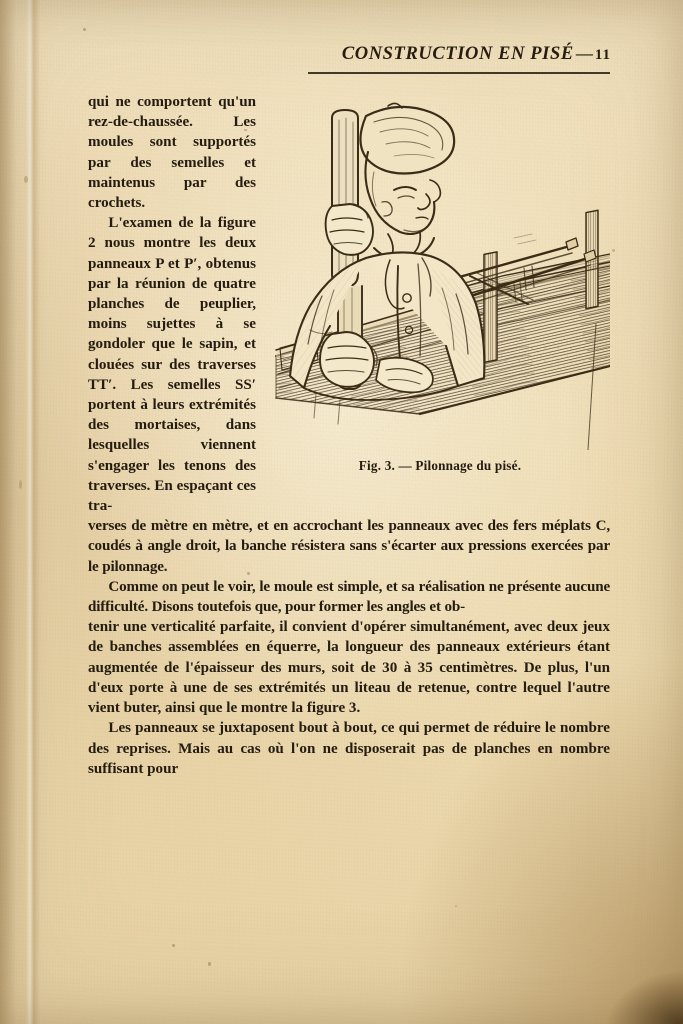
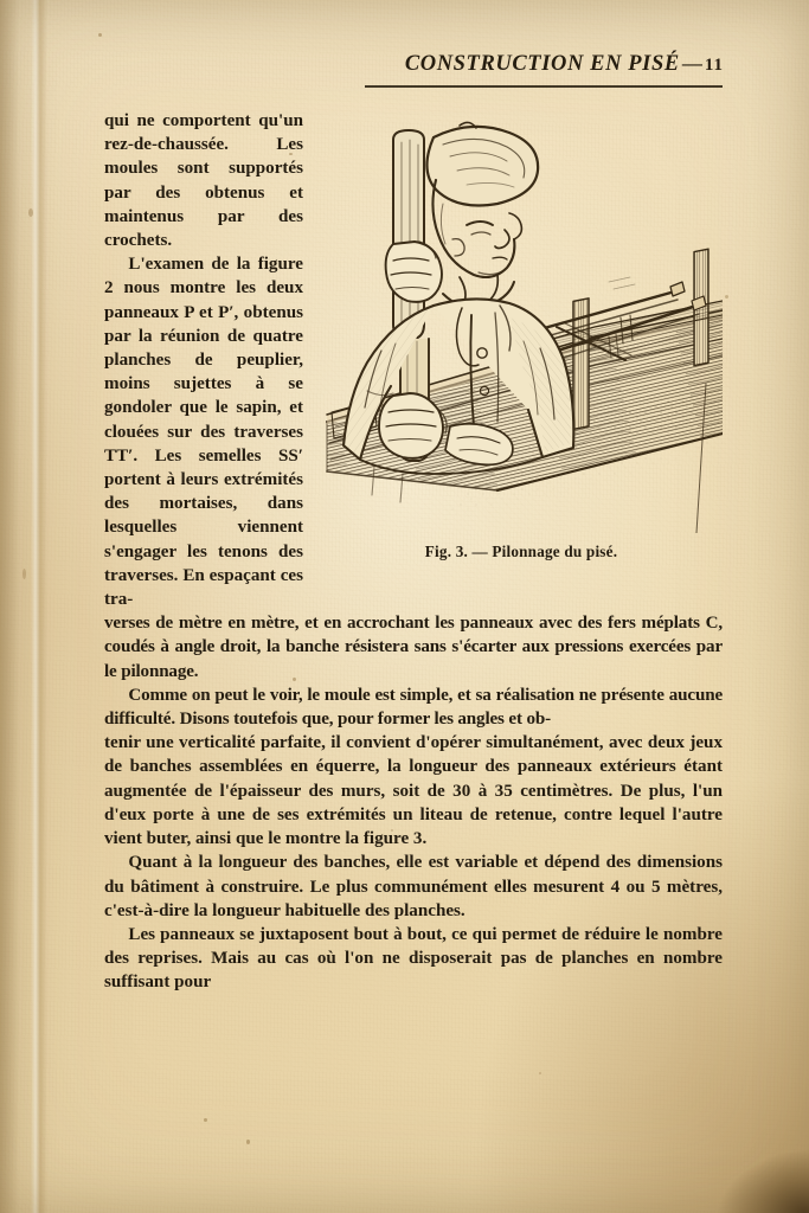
  CONSTRUCTION EN PISÉ— 11
  Fig. 3. — Pilonnage du pisé.
- qui ne comportent qu'un rez-de-chaussée. Les moules sont supportés par des semelles et maintenus par des crochets.
+ qui ne comportent qu'un rez-de-chaussée. Les moules sont supportés par des obtenus et maintenus par des crochets.
  L'examen de la figure 2 nous montre les deux panneaux P et P′, obtenus par la réunion de quatre planches de peuplier, moins sujettes à se gondoler que le sapin, et clouées sur des traverses TT′. Les semelles SS′ portent à leurs extrémités des mortaises, dans lesquelles viennent s'engager les tenons des traverses. En espaçant ces tra-
  verses de mètre en mètre, et en accrochant les panneaux avec des fers méplats C, coudés à angle droit, la banche résistera sans s'écarter aux pressions exercées par le pilonnage.
  Comme on peut le voir, le moule est simple, et sa réalisation ne présente aucune difficulté. Disons toutefois que, pour former les angles et ob-
  tenir une verticalité parfaite, il convient d'opérer simultanément, avec deux jeux de banches assemblées en équerre, la longueur des panneaux extérieurs étant augmentée de l'épaisseur des murs, soit de 30 à 35 centimètres. De plus, l'un d'eux porte à une de ses extrémités un liteau de retenue, contre lequel l'autre vient buter, ainsi que le montre la figure 3.
+ Quant à la longueur des banches, elle est variable et dépend des dimensions du bâtiment à construire. Le plus communément elles mesurent 4 ou 5 mètres, c'est-à-dire la longueur habituelle des planches.
  Les panneaux se juxtaposent bout à bout, ce qui permet de réduire le nombre des reprises. Mais au cas où l'on ne disposerait pas de planches en nombre suffisant pour
